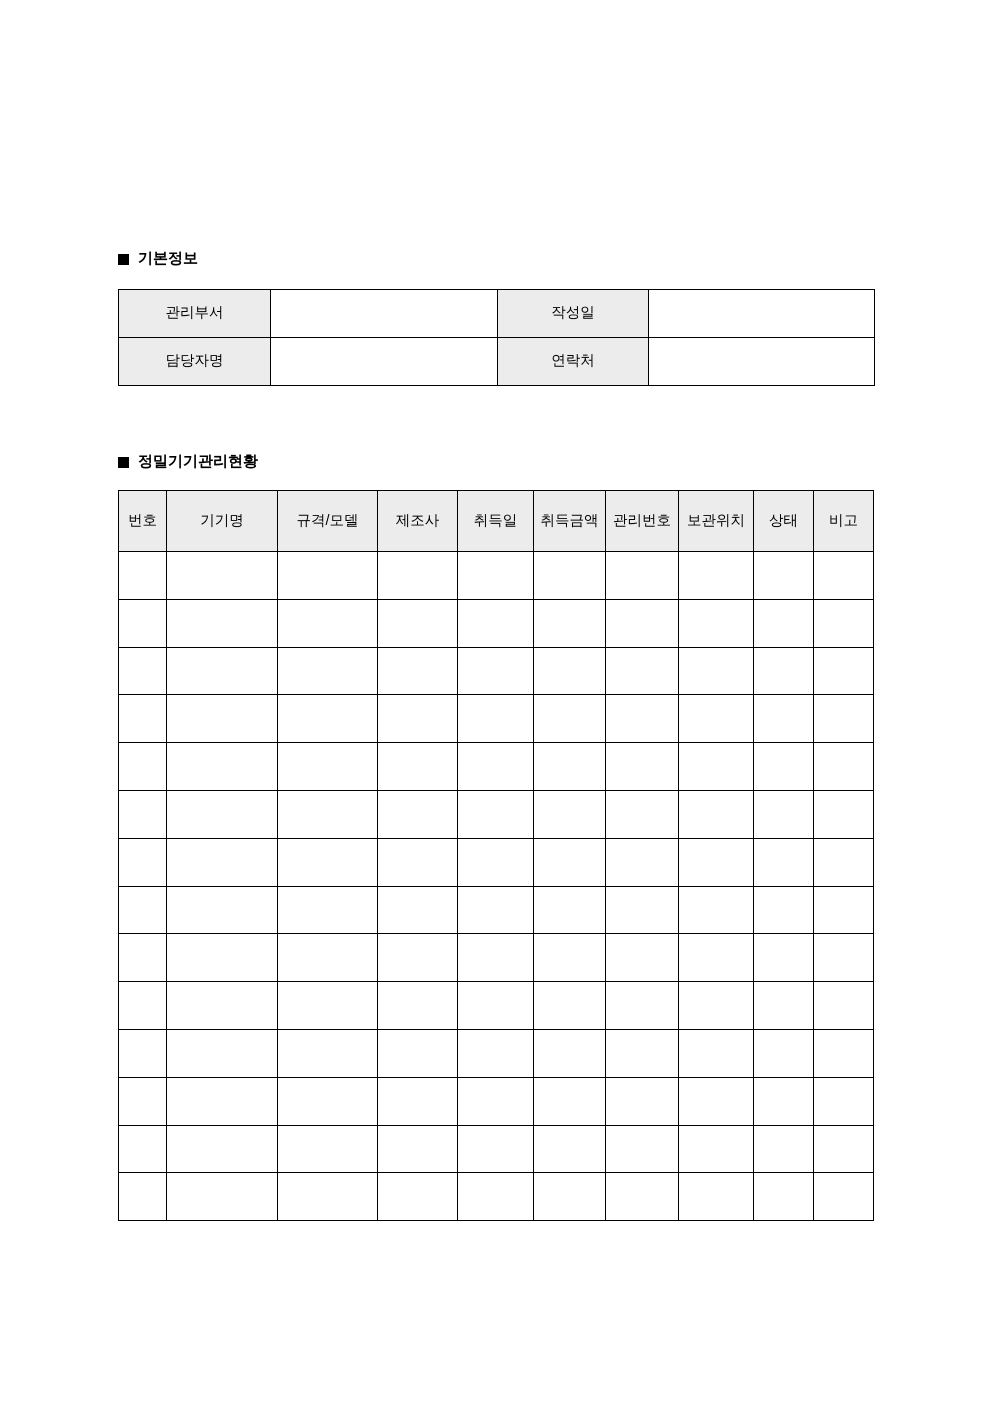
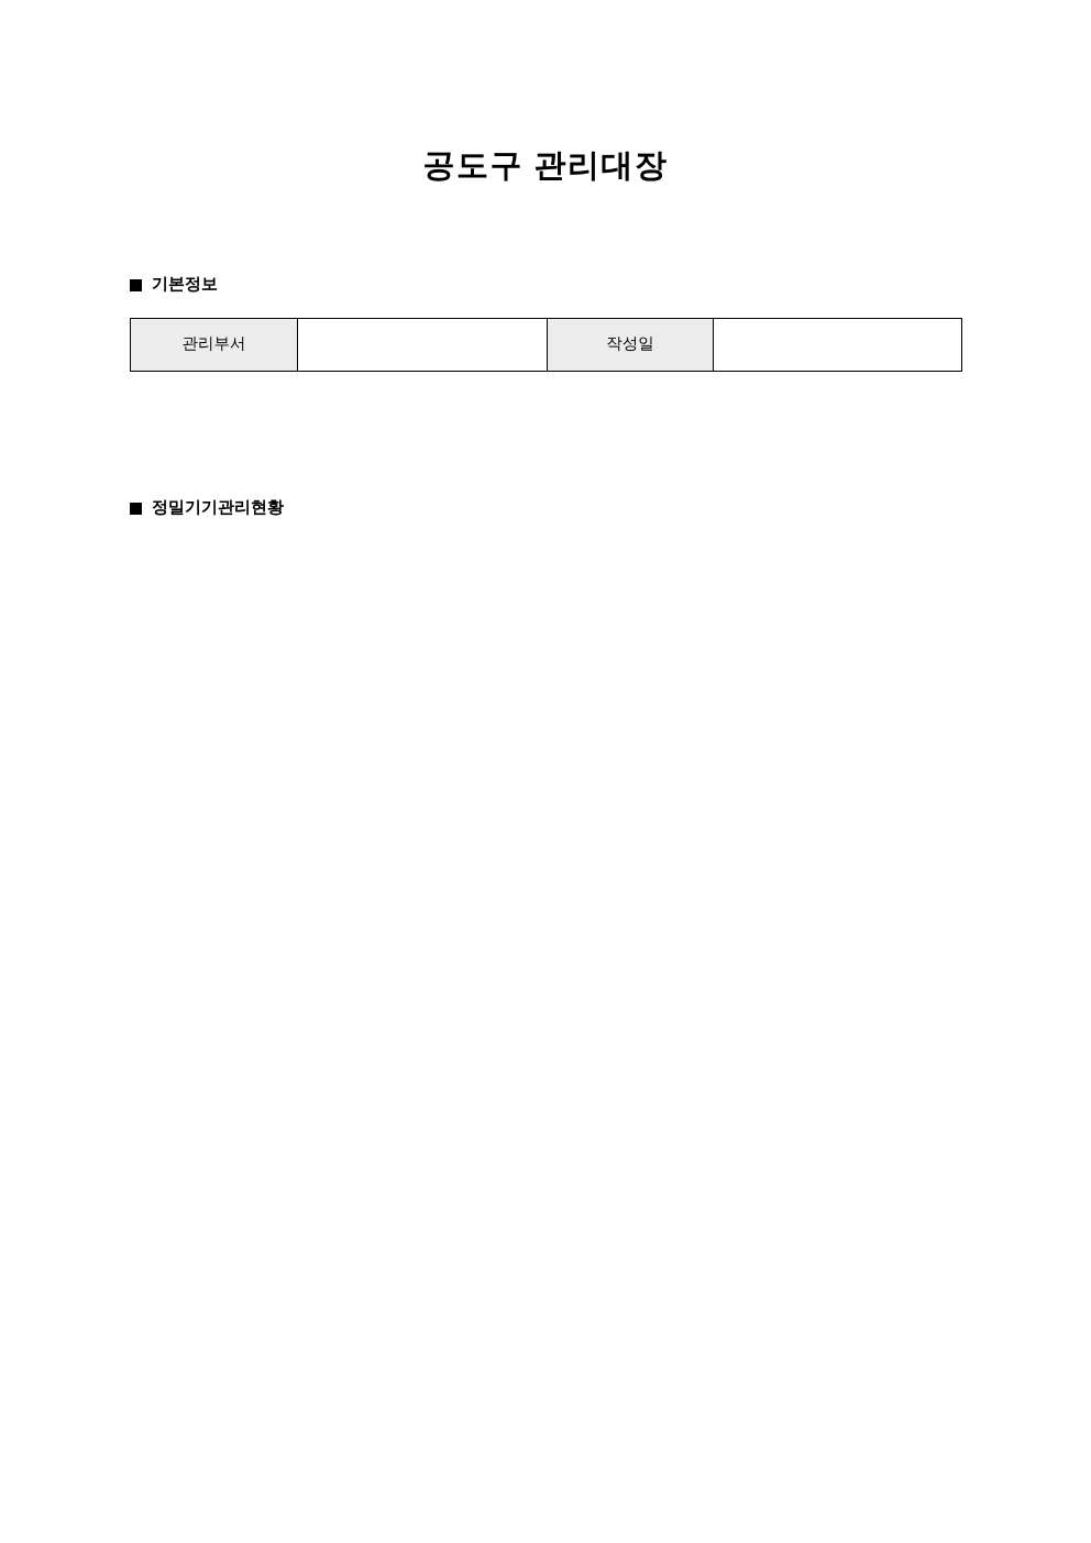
+ 공도구 관리대장
  기본정보
  관리부서		작성일
- 담당자명		연락처
  정밀기기관리현황
- 번호	기기명	규격/모델	제조사	취득일	취득금액	관리번호	보관위치	상태	비고
